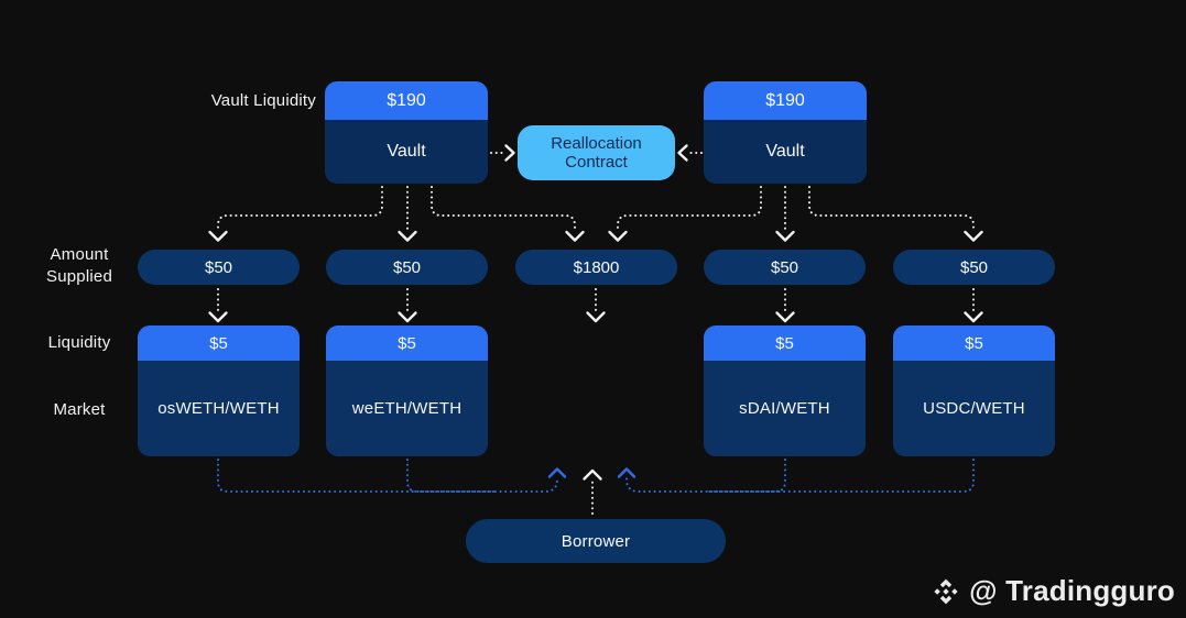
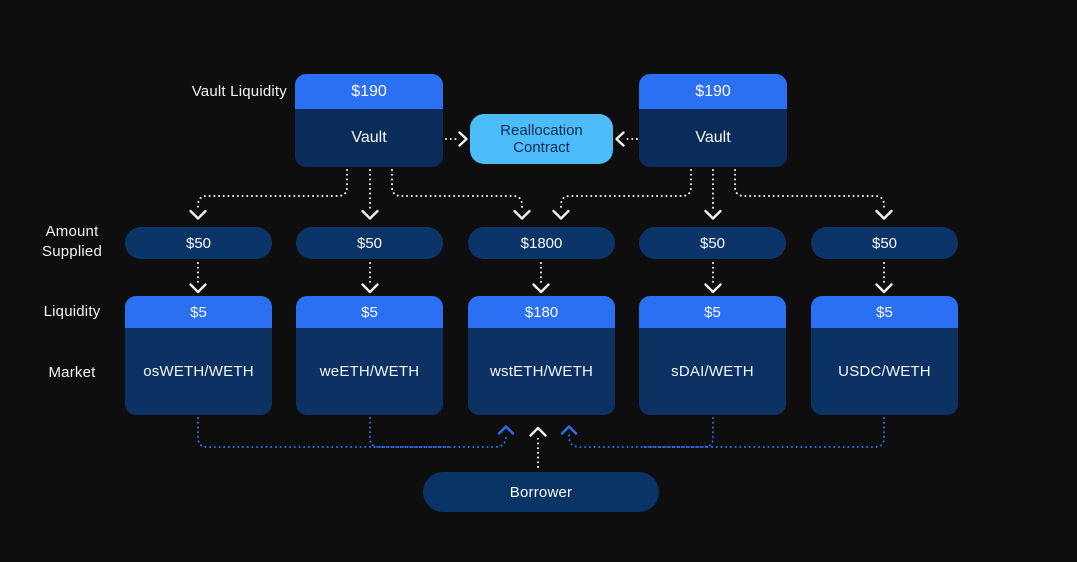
  Vault Liquidity
  Amount
  Supplied
  Liquidity
  Market
  $190
  Vault
  $190
  Vault
  Reallocation
  Contract
  $50
  $50
  $1800
  $50
  $50
  $5
  osWETH/WETH
  $5
  weETH/WETH
+ $180
+ wstETH/WETH
  $5
  sDAI/WETH
  $5
  USDC/WETH
  Borrower
- @ Tradingguro
